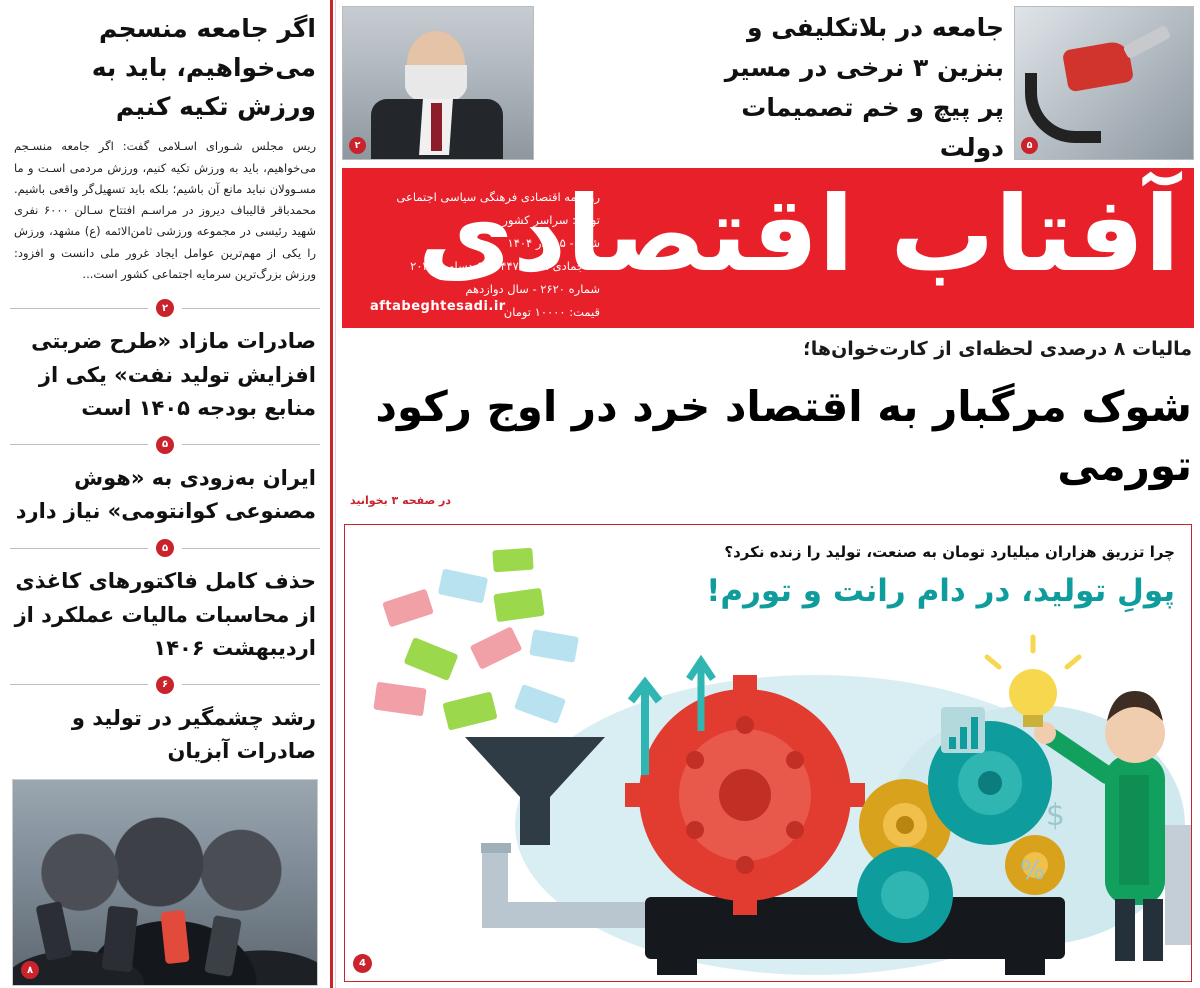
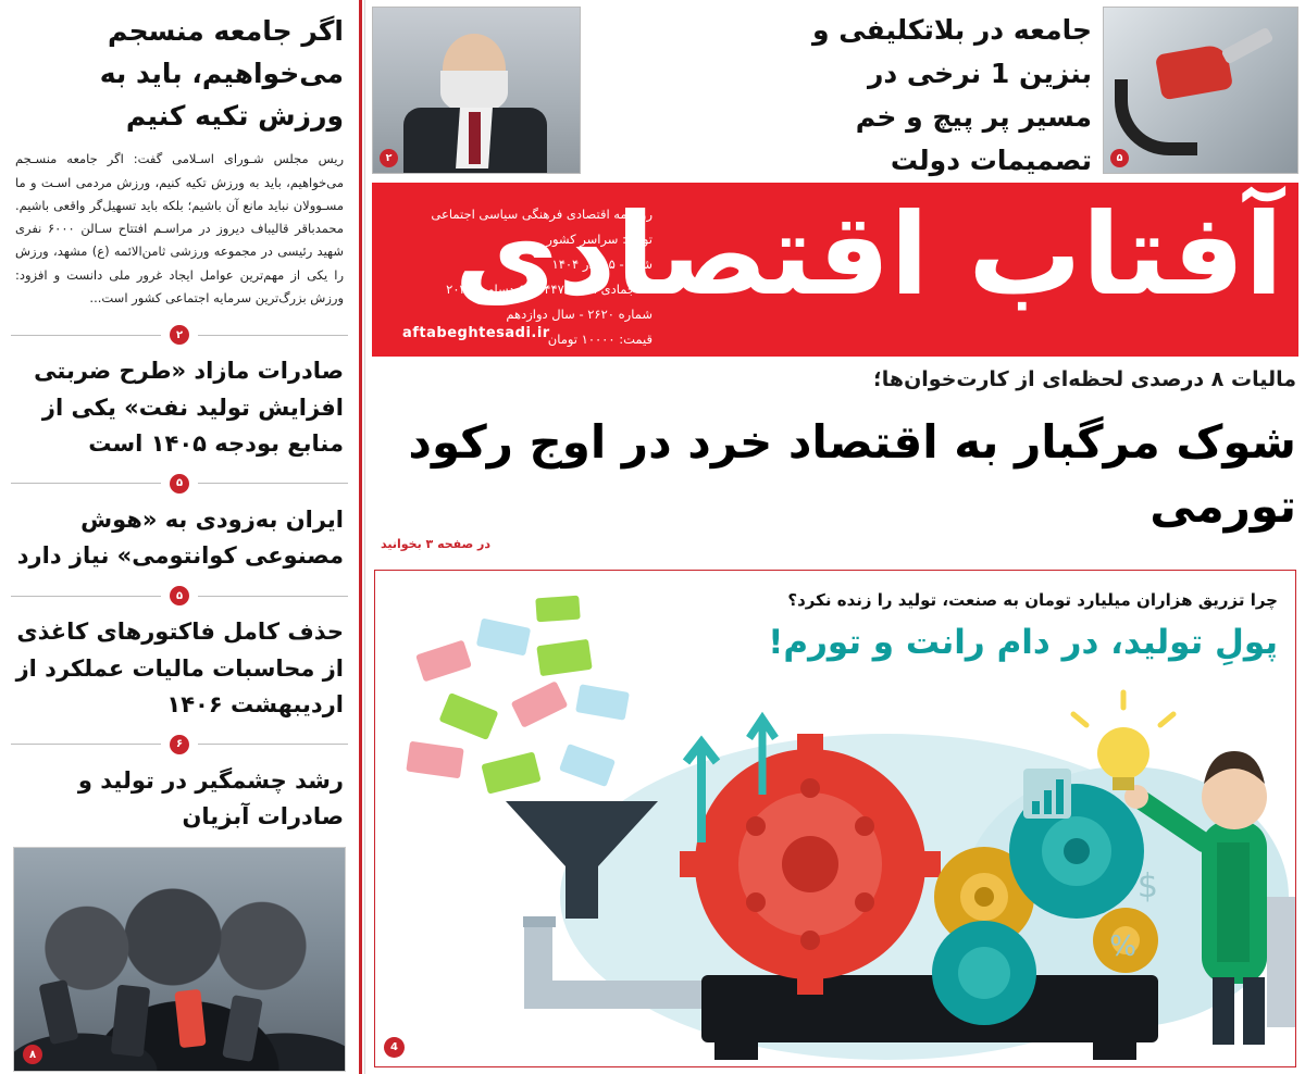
  اگر جامعه منسجم می‌خواهیم، باید به ورزش تکیه کنیم
  ریس مجلس شـورای اسـلامی گفت: اگر جامعه منسـجم می‌خواهیم، باید به ورزش تکیه کنیم، ورزش مردمی اسـت و ما مسـوولان نباید مانع آن باشیم؛ بلکه باید تسهیل‌گر واقعی باشیم. محمدباقر قالیباف دیروز در مراسـم افتتاح سـالن ۶۰۰۰ نفری شهید رئیسی در مجموعه ورزشی ثامن‌الائمه (ع) مشهد، ورزش را یکی از مهم‌ترین عوامل ایجاد غرور ملی دانست و افزود: ورزش بزرگ‌ترین سرمایه اجتماعی کشور است...
  ۲
  صادرات مازاد «طرح ضربتی افزایش تولید نفت» یکی از منابع بودجه ۱۴۰۵ است
  ۵
  ایران به‌زودی به «هوش مصنوعی کوانتومی» نیاز دارد
  ۵
  حذف کامل فاکتورهای کاغذی از محاسبات مالیات عملکرد از اردیبهشت ۱۴۰۶
  ۶
  رشد چشمگیر در تولید و صادرات آبزیان
  ۸
  ۲
  ۵
- جامعه در بلاتکلیفی و بنزین ۳ نرخی در مسیر پر پیچ و خم تصمیمات دولت
+ جامعه در بلاتکلیفی و بنزین 1 نرخی در مسیر پر پیچ و خم تصمیمات دولت
  آفتاب اقتصادی
  روزنامه اقتصادی فرهنگی سیاسی اجتماعی
  تو: سراسر کشور
  ش - ۱۵ذر ۱۴۰۴
  ۱۵ جمادی الثانی ۱۴۴۷ ۶ دسامبر ۲۰۲۵
  شماره ۲۶۲۰ - سال دوازدهم
  قیمت: ۱۰۰۰۰ تومان
  aftabeghtesadi.ir
  مالیات ۸ درصدی لحظه‌ای از کارت‌خوانها؛
  شوک مرگبار به اقتصاد خرد در اوج رکود تورمی
  در صفحه ۳ بخوانید
  $
  %
  چرا تزریق هزاران میلیارد تومان به صنعت، تولید را زنده نکرد؟
  پولِ تولید، در دام رانت و تورم!
  4
